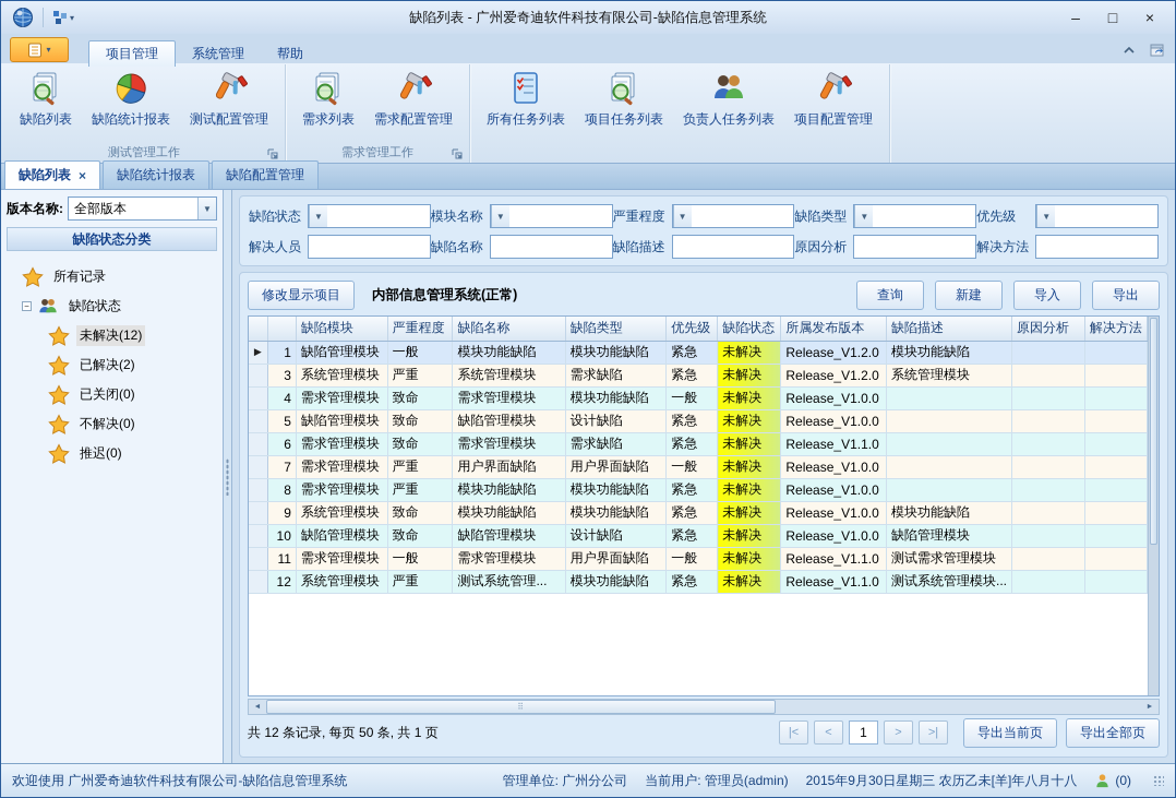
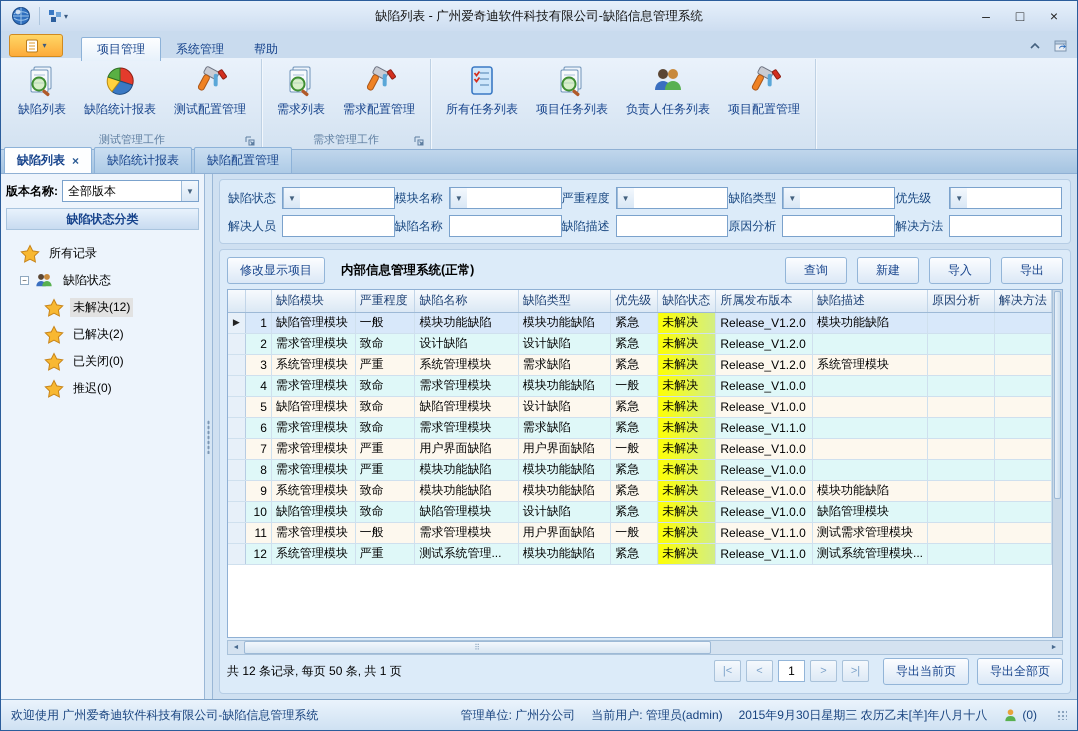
  ▾
  缺陷列表 - 广州爱奇迪软件科技有限公司-缺陷信息管理系统
  –
  □
  ×
  ▾
  项目管理 系统管理 帮助
  缺陷列表
  缺陷统计报表
  测试配置管理
  测试管理工作
  需求列表
  需求配置管理
  需求管理工作
  所有任务列表
  项目任务列表
  负责人任务列表
  项目配置管理
  缺陷列表
  ×
  缺陷统计报表
  缺陷配置管理
  版本名称:
  全部版本
  ▼
  缺陷状态分类
  所有记录
  −
  缺陷状态
  未解决(12)
  已解决(2)
  已关闭(0)
- 不解决(0)
  推迟(0)
  缺陷状态
  ▼
  模块名称
  ▼
  严重程度
  ▼
  缺陷类型
  ▼
  优先级
  ▼
  解决人员
  缺陷名称
  缺陷描述
  原因分析
  解决方法
  修改显示项目
  内部信息管理系统(正常)
  查询
  新建
  导入
  导出
  		缺陷模块	严重程度	缺陷名称	缺陷类型	优先级	缺陷状态	所属发布版本	缺陷描述	原因分析	解决方法
  ▶	1	缺陷管理模块	一般	模块功能缺陷	模块功能缺陷	紧急	未解决	Release_V1.2.0	模块功能缺陷
+ 	2	需求管理模块	致命	设计缺陷	设计缺陷	紧急	未解决	Release_V1.2.0
  	3	系统管理模块	严重	系统管理模块	需求缺陷	紧急	未解决	Release_V1.2.0	系统管理模块
  	4	需求管理模块	致命	需求管理模块	模块功能缺陷	一般	未解决	Release_V1.0.0
  	5	缺陷管理模块	致命	缺陷管理模块	设计缺陷	紧急	未解决	Release_V1.0.0
  	6	需求管理模块	致命	需求管理模块	需求缺陷	紧急	未解决	Release_V1.1.0
  	7	需求管理模块	严重	用户界面缺陷	用户界面缺陷	一般	未解决	Release_V1.0.0
  	8	需求管理模块	严重	模块功能缺陷	模块功能缺陷	紧急	未解决	Release_V1.0.0
  	9	系统管理模块	致命	模块功能缺陷	模块功能缺陷	紧急	未解决	Release_V1.0.0	模块功能缺陷
  	10	缺陷管理模块	致命	缺陷管理模块	设计缺陷	紧急	未解决	Release_V1.0.0	缺陷管理模块
  	11	需求管理模块	一般	需求管理模块	用户界面缺陷	一般	未解决	Release_V1.1.0	测试需求管理模块
  	12	系统管理模块	严重	测试系统管理...	模块功能缺陷	紧急	未解决	Release_V1.1.0	测试系统管理模块...
  ⠿
  共 12 条记录, 每页 50 条, 共 1 页
  |<
  <
  1
  >
  >|
  导出当前页
  导出全部页
  欢迎使用 广州爱奇迪软件科技有限公司-缺陷信息管理系统
  管理单位: 广州分公司
  当前用户: 管理员(admin)
  2015年9月30日星期三 农历乙未[羊]年八月十八
  (0)
